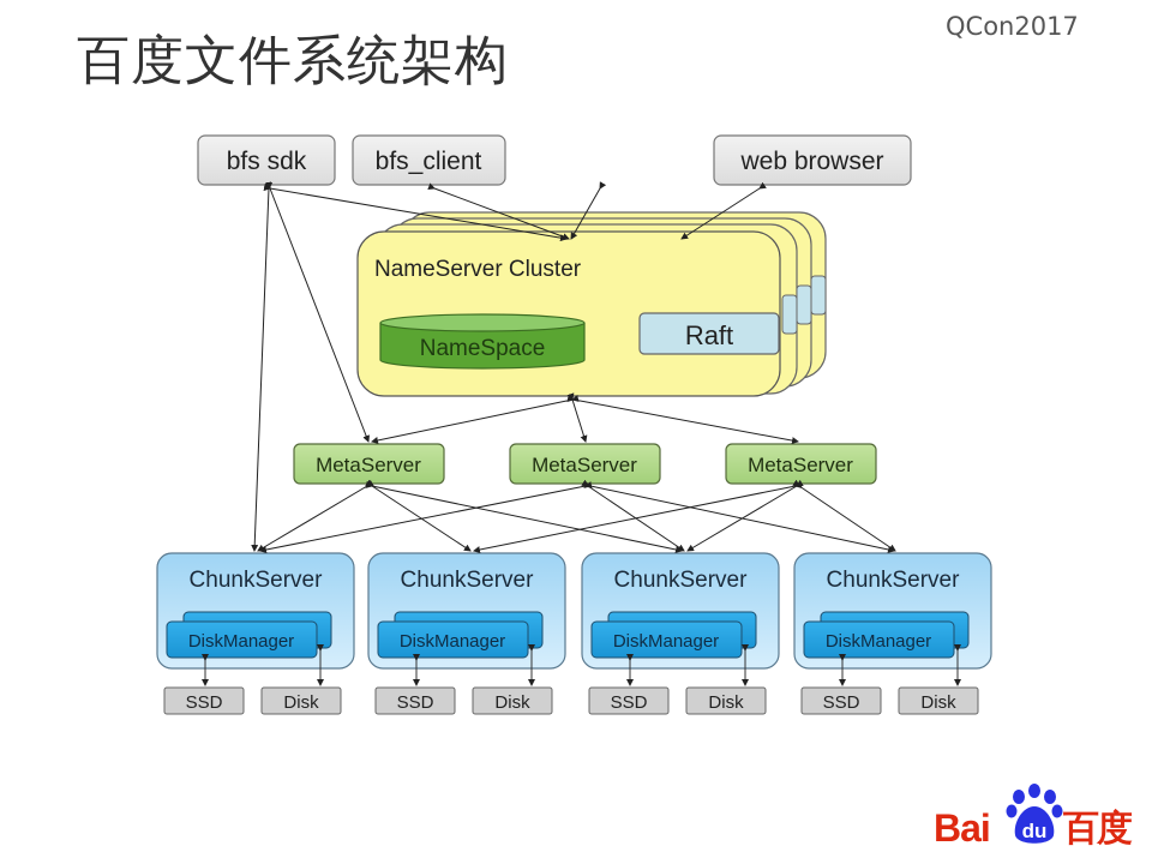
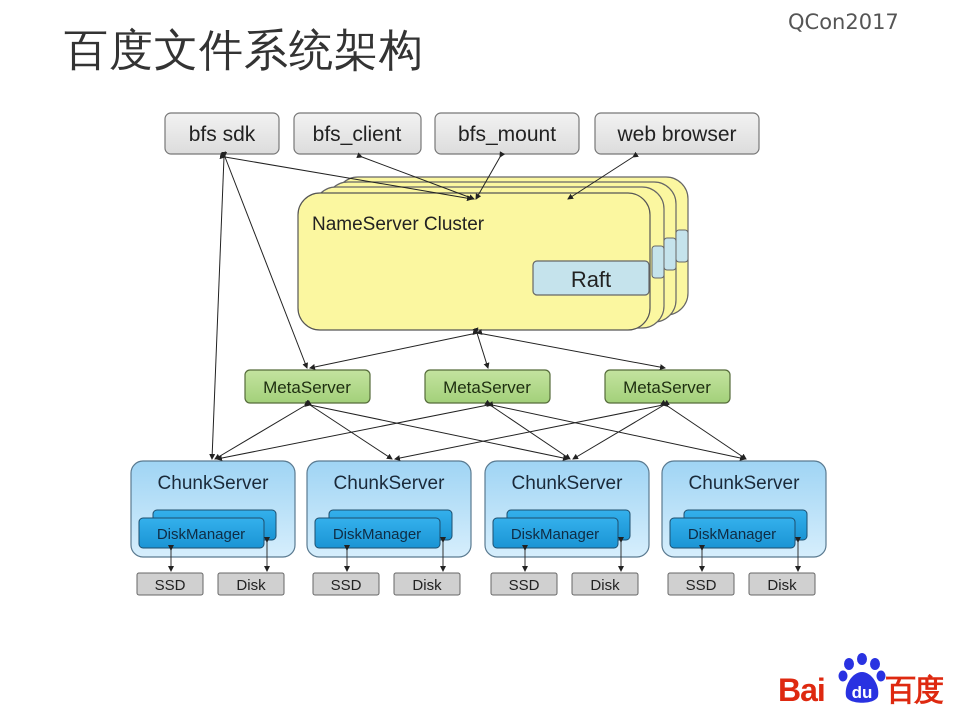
  百度文件系统架构
  QCon2017
  bfs sdk
  bfs_client
+ bfs_mount
  web browser
  NameServer Cluster
  Raft
- NameSpace
  MetaServer
  MetaServer
  MetaServer
  ChunkServer
  DiskManager
  SSD
  Disk
  ChunkServer
  DiskManager
  SSD
  Disk
  ChunkServer
  DiskManager
  SSD
  Disk
  ChunkServer
  DiskManager
  SSD
  Disk
  Bai
  du
  百度
